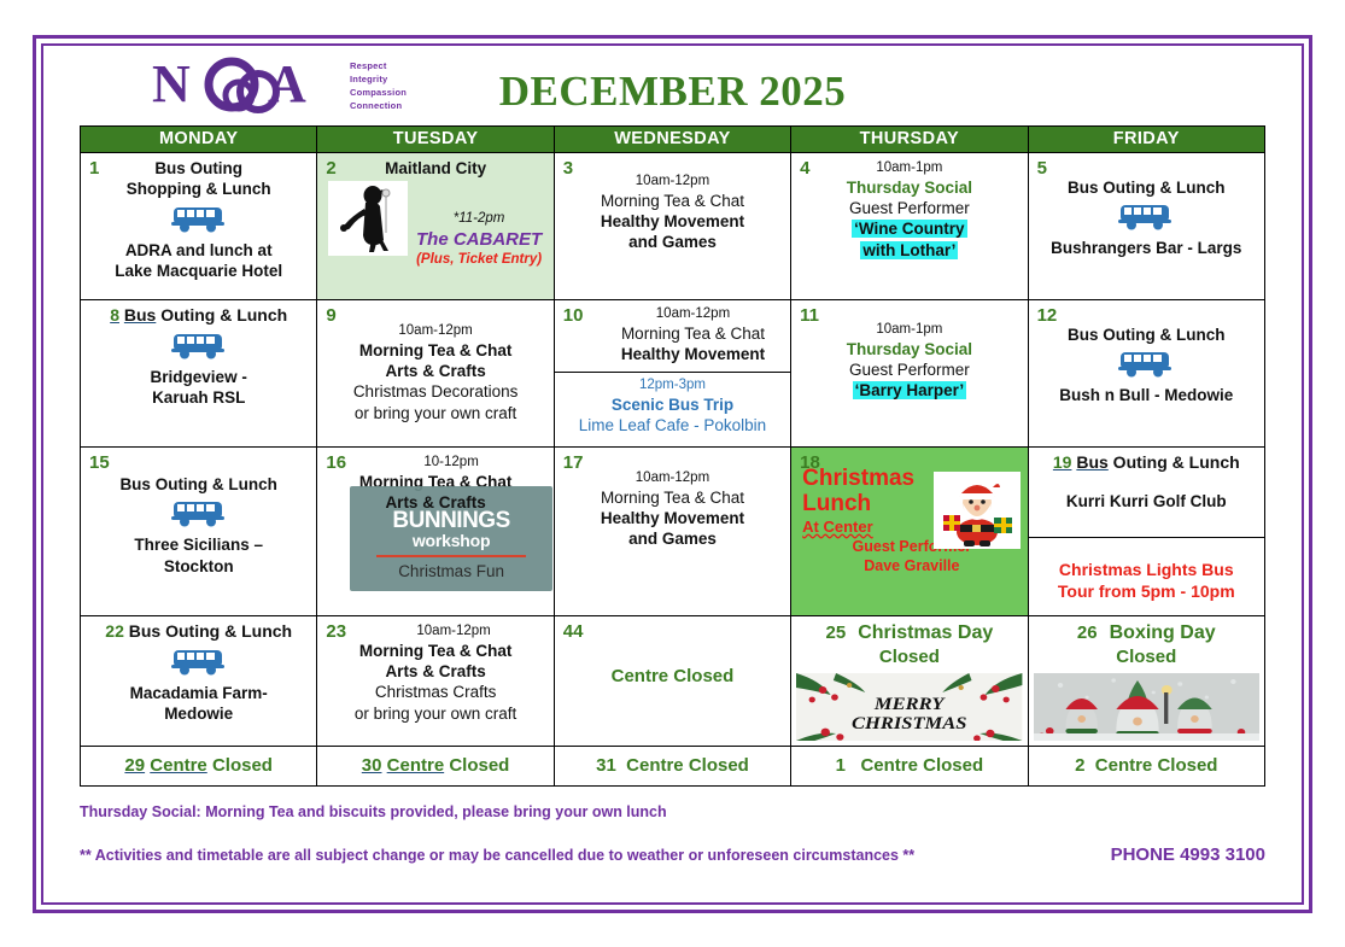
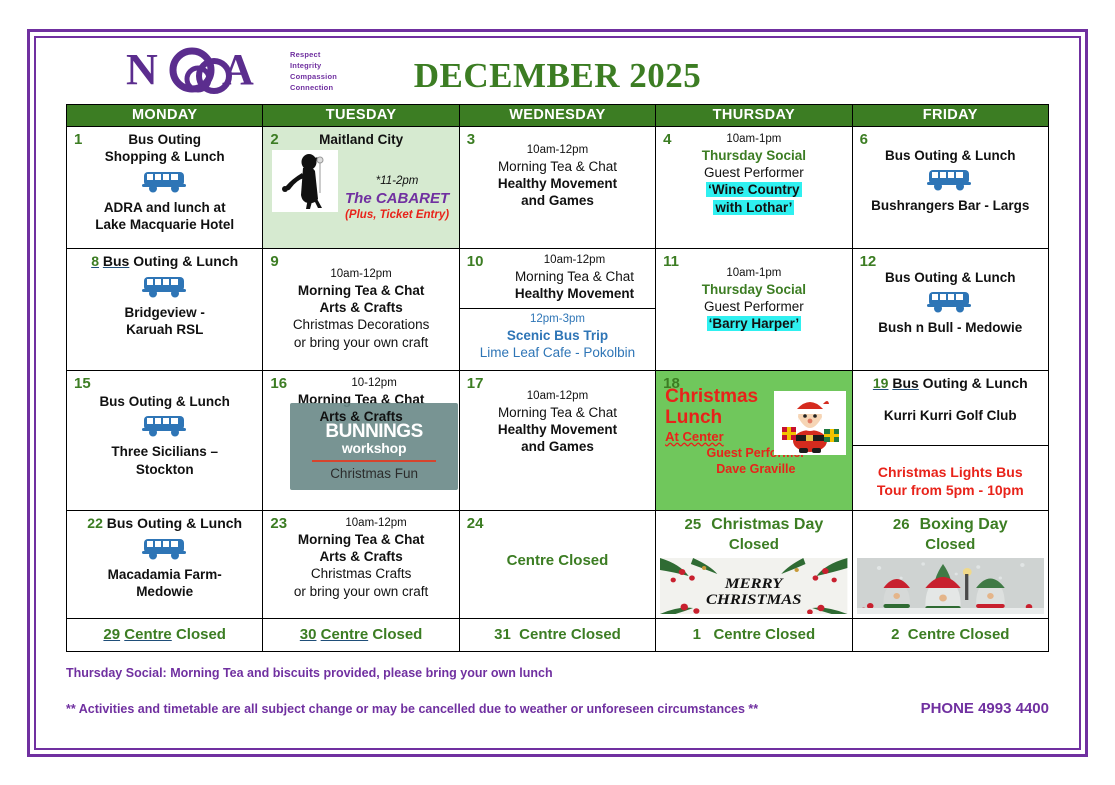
  N
  A
  Respect
  Integrity
  Compassion
  Connection
  DECEMBER 2025
  MONDAY	TUESDAY	WEDNESDAY	THURSDAY	FRIDAY
- 1 Bus Outing Shopping & Lunch ADRA and lunch at Lake Macquarie Hotel	2 Maitland City *11-2pm The CABARET (Plus, Ticket Entry)	3 10am-12pm Morning Tea & Chat Healthy Movement and Games	4 10am-1pm Thursday Social Guest Performer ‘Wine Country with Lothar’	5 Bus Outing & Lunch Bushrangers Bar - Largs
+ 1 Bus Outing Shopping & Lunch ADRA and lunch at Lake Macquarie Hotel	2 Maitland City *11-2pm The CABARET (Plus, Ticket Entry)	3 10am-12pm Morning Tea & Chat Healthy Movement and Games	4 10am-1pm Thursday Social Guest Performer ‘Wine Country with Lothar’	6 Bus Outing & Lunch Bushrangers Bar - Largs
  8 Bus Outing & Lunch Bridgeview - Karuah RSL	9 10am-12pm Morning Tea & Chat Arts & Crafts Christmas Decorations or bring your own craft	10 10am-12pm Morning Tea & Chat Healthy Movement 12pm-3pm Scenic Bus Trip Lime Leaf Cafe - Pokolbin	11 10am-1pm Thursday Social Guest Performer ‘Barry Harper’	12 Bus Outing & Lunch Bush n Bull - Medowie
  15 Bus Outing & Lunch Three Sicilians – Stockton	16 10-12pm Morning Tea & Chat Arts & Crafts BUNNINGS workshop Christmas Fun	17 10am-12pm Morning Tea & Chat Healthy Movement and Games	18 Christmas Lunch At Center Guest Perf Dave Graville	19 Bus Outing & Lunch Kurri Kurri Golf Club Christmas Lights Bus Tour from 5pm - 10pm
- 22 Bus Outing & Lunch Macadamia Farm- Medowie	23 10am-12pm Morning Tea & Chat Arts & Crafts Christmas Crafts or bring your own craft	44 Centre Closed	25 Christmas Day Closed MERRY CHRISTMAS	26 Boxing Day Closed
+ 22 Bus Outing & Lunch Macadamia Farm- Medowie	23 10am-12pm Morning Tea & Chat Arts & Crafts Christmas Crafts or bring your own craft	24 Centre Closed	25 Christmas Day Closed MERRY CHRISTMAS	26 Boxing Day Closed
  29 Centre Closed	30 Centre Closed	31 Centre Closed	1 Centre Closed	2 Centre Closed
  Thursday Social: Morning Tea and biscuits provided, please bring your own lunch
  ** Activities and timetable are all subject change or may be cancelled due to weather or unforeseen circumstances **
- PHONE 4993 3100
+ PHONE 4993 4400
